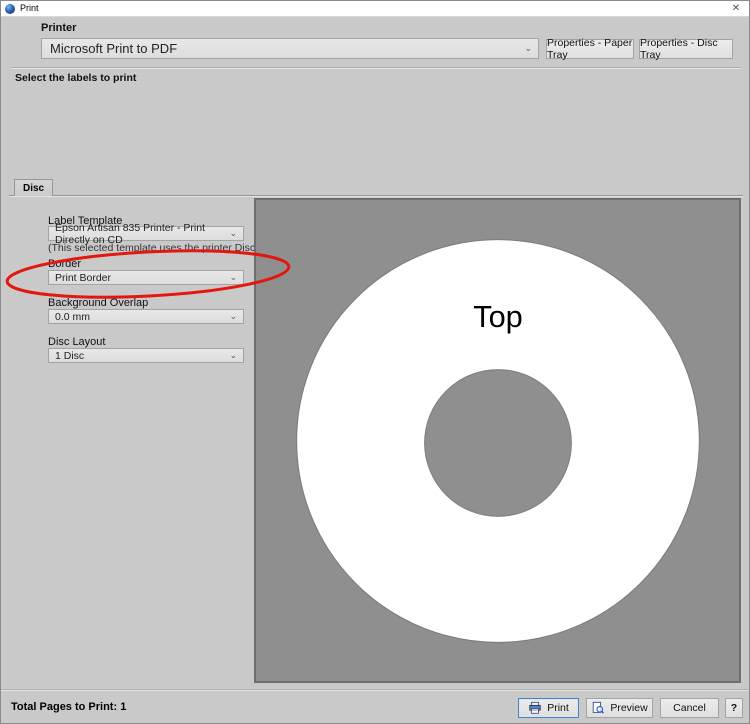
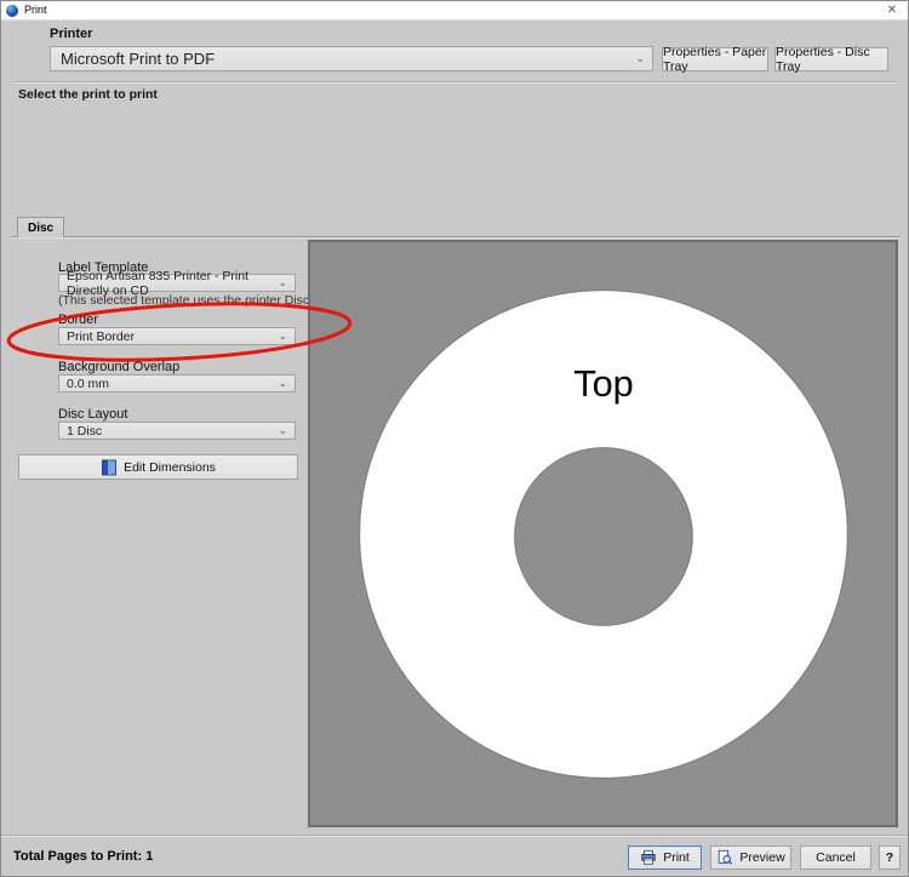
  Print
  ✕
  Printer
  Microsoft Print to PDF
  ⌄
  Properties - Paper Tray
  Properties - Disc Tray
- Select the labels to print
+ Select the print to print
  Disc
  Label Template
  Epson Artisan 835 Printer - Print Directly on CD
  ⌄
  (This selected template uses the printer Disc
  order
  Print Border
  ⌄
  Background Overlap
  0.0 mm
  ⌄
  Disc Layout
  1 Disc
  ⌄
+ Edit Dimensions
  Top
  Total Pages to Print: 1
  Print
  Preview
  Cancel
  ?
